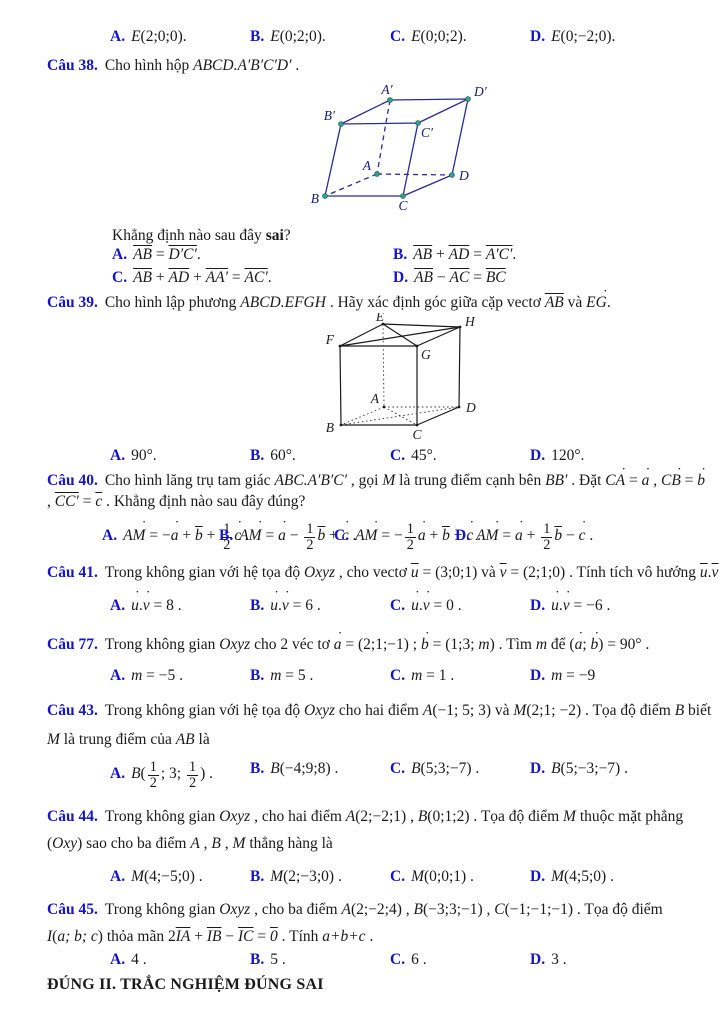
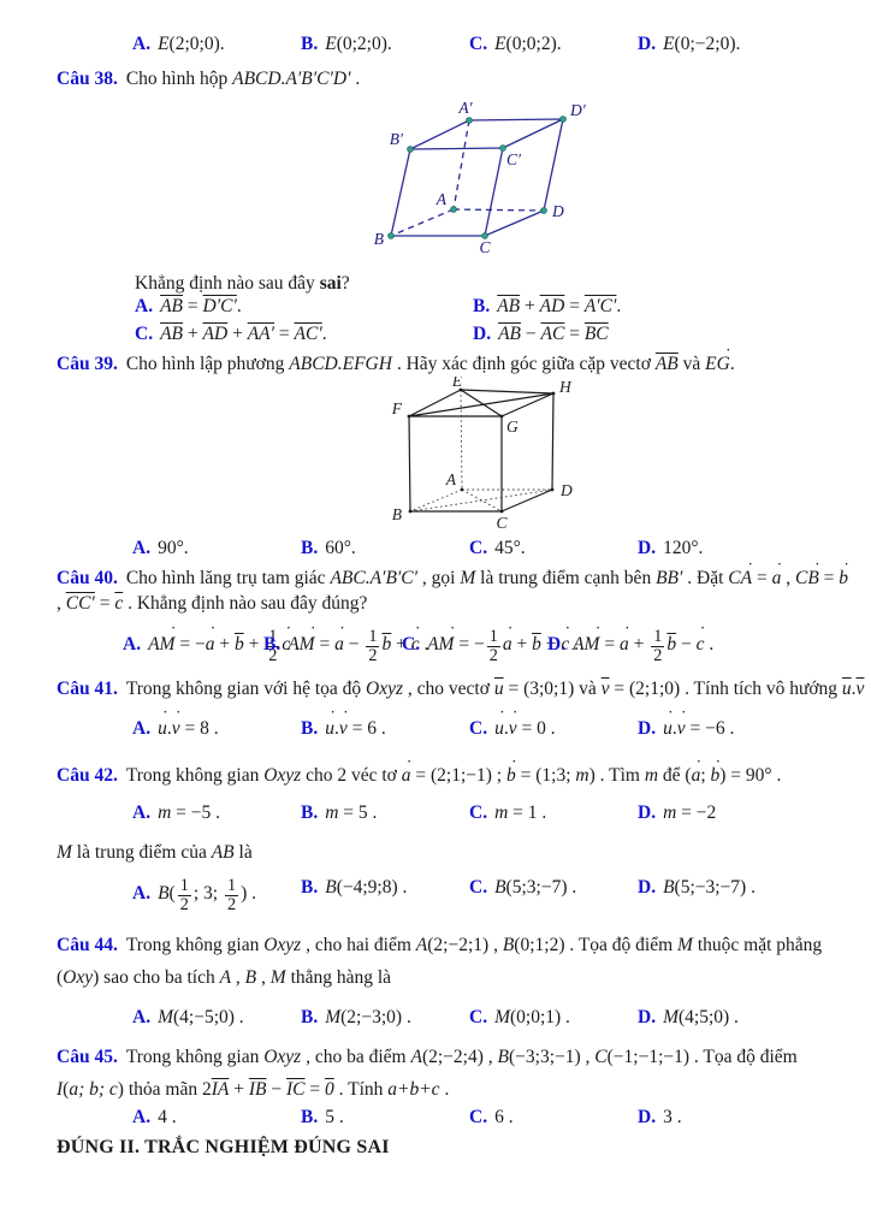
  A. E(2;0;0).
  B. E(0;2;0).
  C. E(0;0;2).
  D. E(0;−2;0).
  Câu 38. Cho hình hộp ABCD.A′B′C′D′ .
  A′
  D′
  B′
  C′
  A
  D
  B
  C
  Khẳng định nào sau đây sai?
  A. AB = D′C′.
  B. AB + AD = A′C′.
  C. AB + AD + AA′ = AC′.
  D. AB − AC = BC
  Câu 39. Cho hình lập phương ABCD.EFGH . Hãy xác định góc giữa cặp vectơ AB và EG.
  E
  H
  F
  G
  A
  D
  B
  C
  A. 90°.
  B. 60°.
  C. 45°.
  D. 120°.
  Câu 40. Cho hình lăng trụ tam giác ABC.A′B′C′ , gọi M là trung điểm cạnh bên BB′ . Đặt CA = a , CB = b
  , CC′ = c . Khẳng định nào sau đây đúng?
  A. AM = −a + b +
  1
  2
  c .
  B. AM = a −
  1
  2
  b + c .
  C. AM = −
  1
  2
  a + b + c .
  D. AM = a +
  1
  2
  b − c .
  Câu 41. Trong không gian với hệ tọa độ Oxyz , cho vectơ u = (3;0;1) và v = (2;1;0) . Tính tích vô hướng u.v
  A. u.v = 8 .
  B. u.v = 6 .
  C. u.v = 0 .
  D. u.v = −6 .
- Câu 77. Trong không gian Oxyz cho 2 véc tơ a = (2;1;−1) ; b = (1;3; m) . Tìm m để (a; b) = 90° .
+ Câu 42. Trong không gian Oxyz cho 2 véc tơ a = (2;1;−1) ; b = (1;3; m) . Tìm m để (a; b) = 90° .
  A. m = −5 .
  B. m = 5 .
  C. m = 1 .
- D. m = −9
+ D. m = −2
- Câu 43. Trong không gian với hệ tọa độ Oxyz cho hai điểm A(−1; 5; 3) và M(2;1; −2) . Tọa độ điểm B biết
  M là trung điểm của AB là
  A. B(
  1
  2
  ; 3;
  1
  2
  ) .
  B. B(−4;9;8) .
  C. B(5;3;−7) .
  D. B(5;−3;−7) .
  Câu 44. Trong không gian Oxyz , cho hai điểm A(2;−2;1) , B(0;1;2) . Tọa độ điểm M thuộc mặt phẳng
- (Oxy) sao cho ba điểm A , B , M thẳng hàng là
+ (Oxy) sao cho ba tích A , B , M thẳng hàng là
  A. M(4;−5;0) .
  B. M(2;−3;0) .
  C. M(0;0;1) .
  D. M(4;5;0) .
  Câu 45. Trong không gian Oxyz , cho ba điểm A(2;−2;4) , B(−3;3;−1) , C(−1;−1;−1) . Tọa độ điểm
  I(a; b; c) thỏa mãn 2IA + IB − IC = 0 . Tính a+b+c .
  A. 4 .
  B. 5 .
  C. 6 .
  D. 3 .
  ĐÚNG II. TRẮC NGHIỆM ĐÚNG SAI
